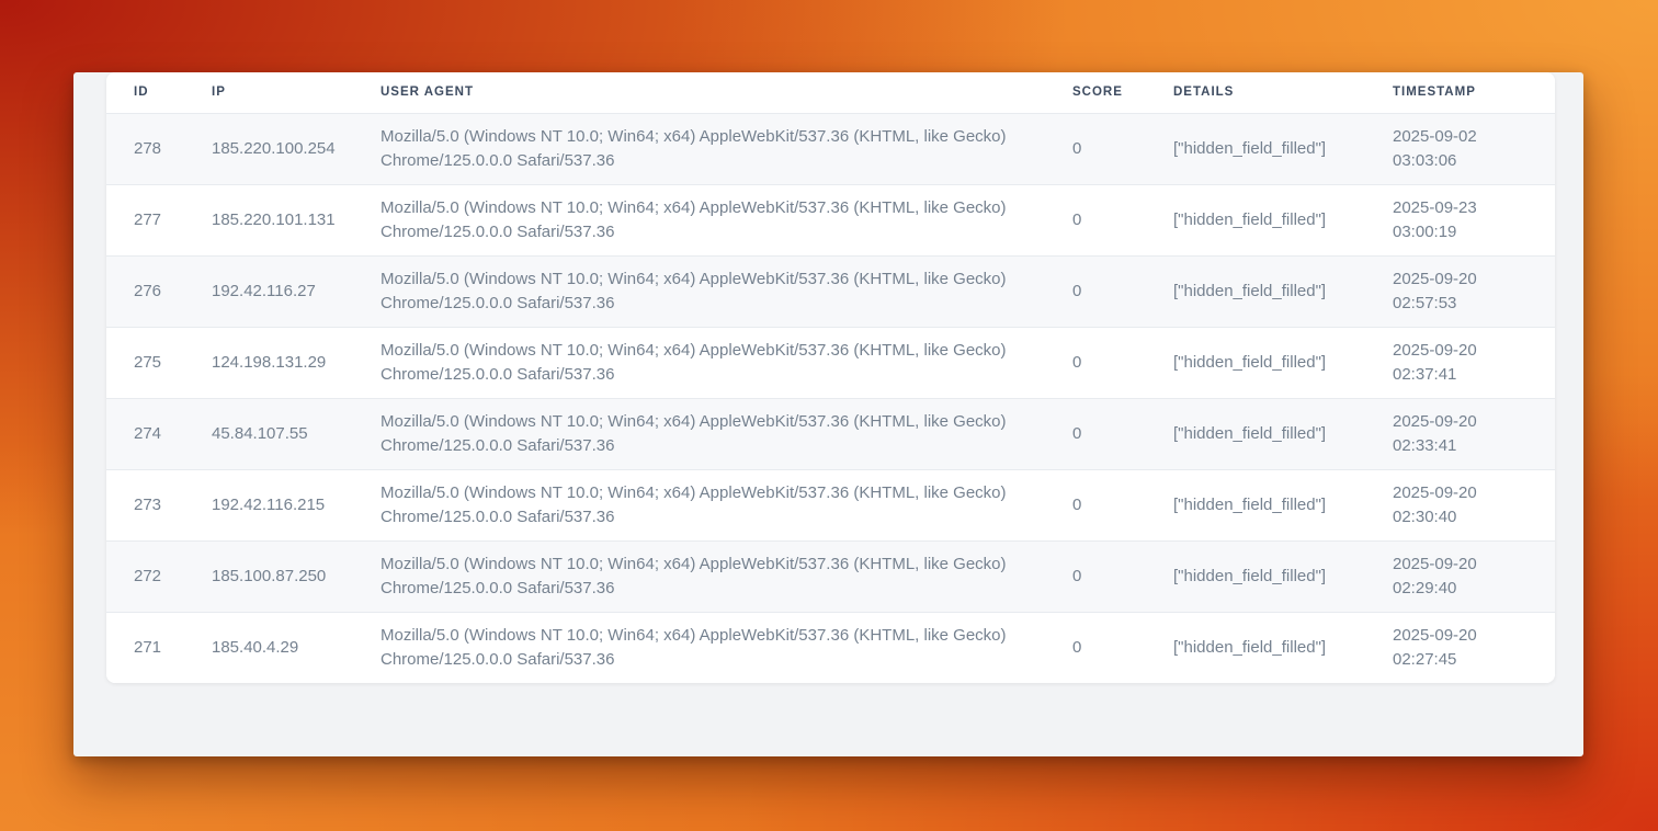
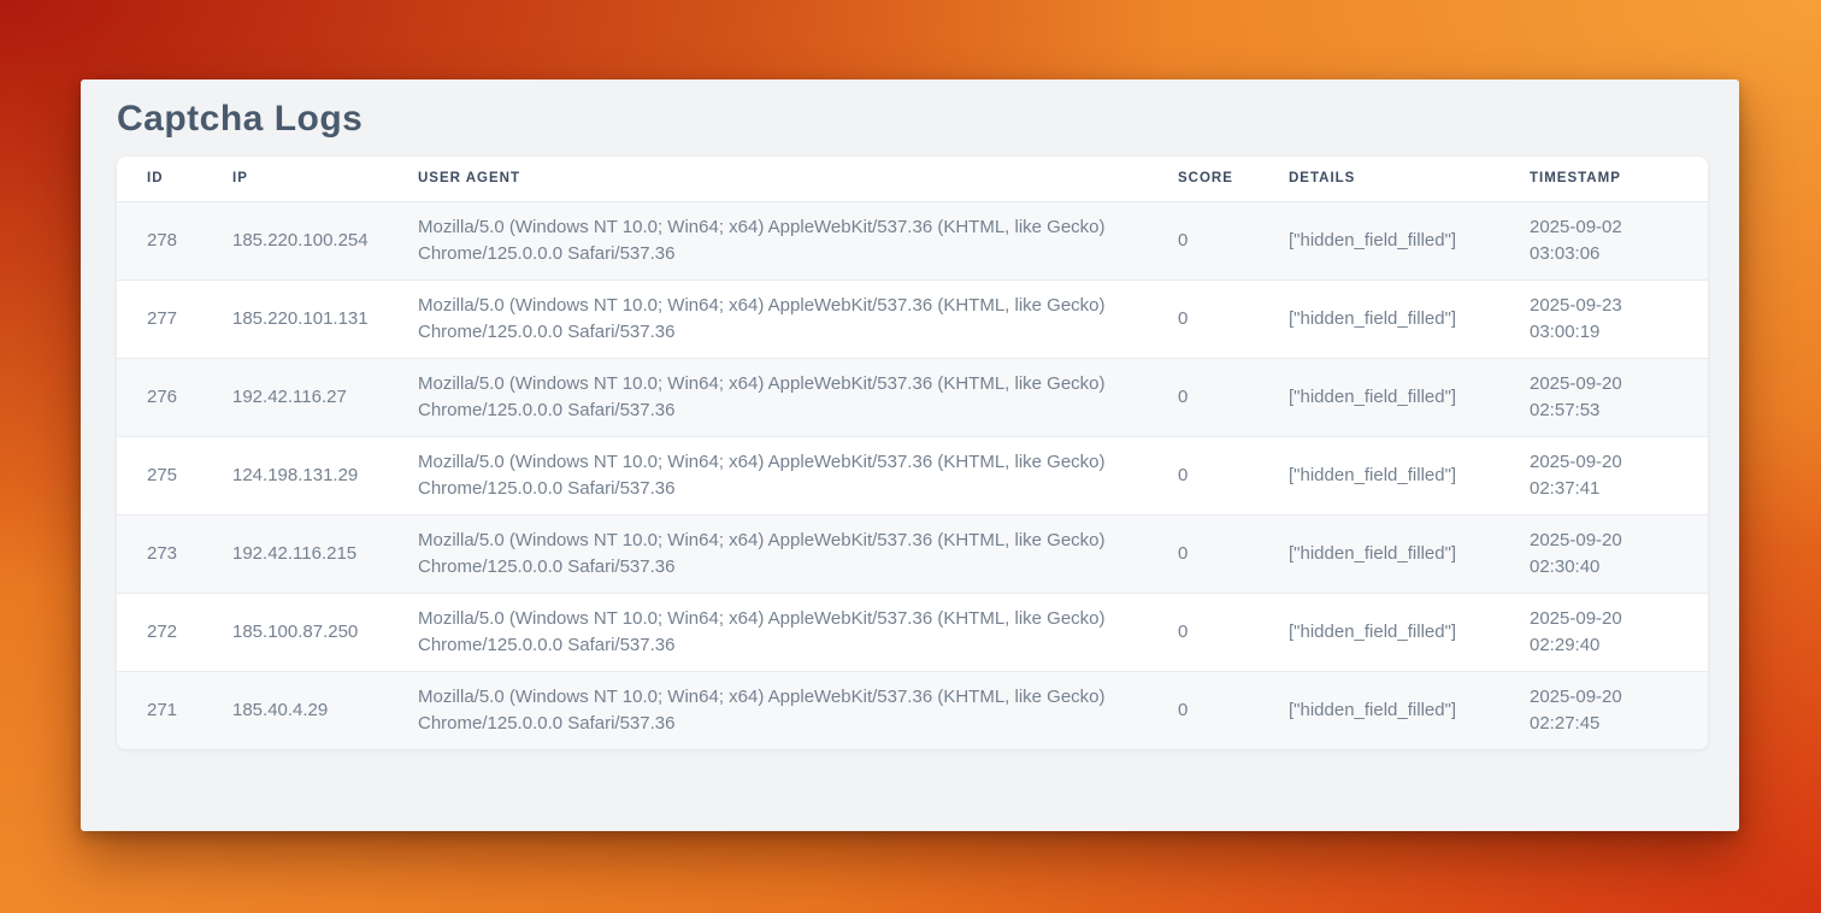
+ Captcha Logs
  ID	IP	USER AGENT	SCORE	DETAILS	TIMESTAMP
  278	185.220.100.254	Mozilla/5.0 (Windows NT 10.0; Win64; x64) AppleWebKit/537.36 (KHTML, like Gecko) Chrome/125.0.0.0 Safari/537.36	0	["hidden_field_filled"]	2025-09-02 03:03:06
  277	185.220.101.131	Mozilla/5.0 (Windows NT 10.0; Win64; x64) AppleWebKit/537.36 (KHTML, like Gecko) Chrome/125.0.0.0 Safari/537.36	0	["hidden_field_filled"]	2025-09-23 03:00:19
  276	192.42.116.27	Mozilla/5.0 (Windows NT 10.0; Win64; x64) AppleWebKit/537.36 (KHTML, like Gecko) Chrome/125.0.0.0 Safari/537.36	0	["hidden_field_filled"]	2025-09-20 02:57:53
  275	124.198.131.29	Mozilla/5.0 (Windows NT 10.0; Win64; x64) AppleWebKit/537.36 (KHTML, like Gecko) Chrome/125.0.0.0 Safari/537.36	0	["hidden_field_filled"]	2025-09-20 02:37:41
- 274	45.84.107.55	Mozilla/5.0 (Windows NT 10.0; Win64; x64) AppleWebKit/537.36 (KHTML, like Gecko) Chrome/125.0.0.0 Safari/537.36	0	["hidden_field_filled"]	2025-09-20 02:33:41
  273	192.42.116.215	Mozilla/5.0 (Windows NT 10.0; Win64; x64) AppleWebKit/537.36 (KHTML, like Gecko) Chrome/125.0.0.0 Safari/537.36	0	["hidden_field_filled"]	2025-09-20 02:30:40
  272	185.100.87.250	Mozilla/5.0 (Windows NT 10.0; Win64; x64) AppleWebKit/537.36 (KHTML, like Gecko) Chrome/125.0.0.0 Safari/537.36	0	["hidden_field_filled"]	2025-09-20 02:29:40
  271	185.40.4.29	Mozilla/5.0 (Windows NT 10.0; Win64; x64) AppleWebKit/537.36 (KHTML, like Gecko) Chrome/125.0.0.0 Safari/537.36	0	["hidden_field_filled"]	2025-09-20 02:27:45
